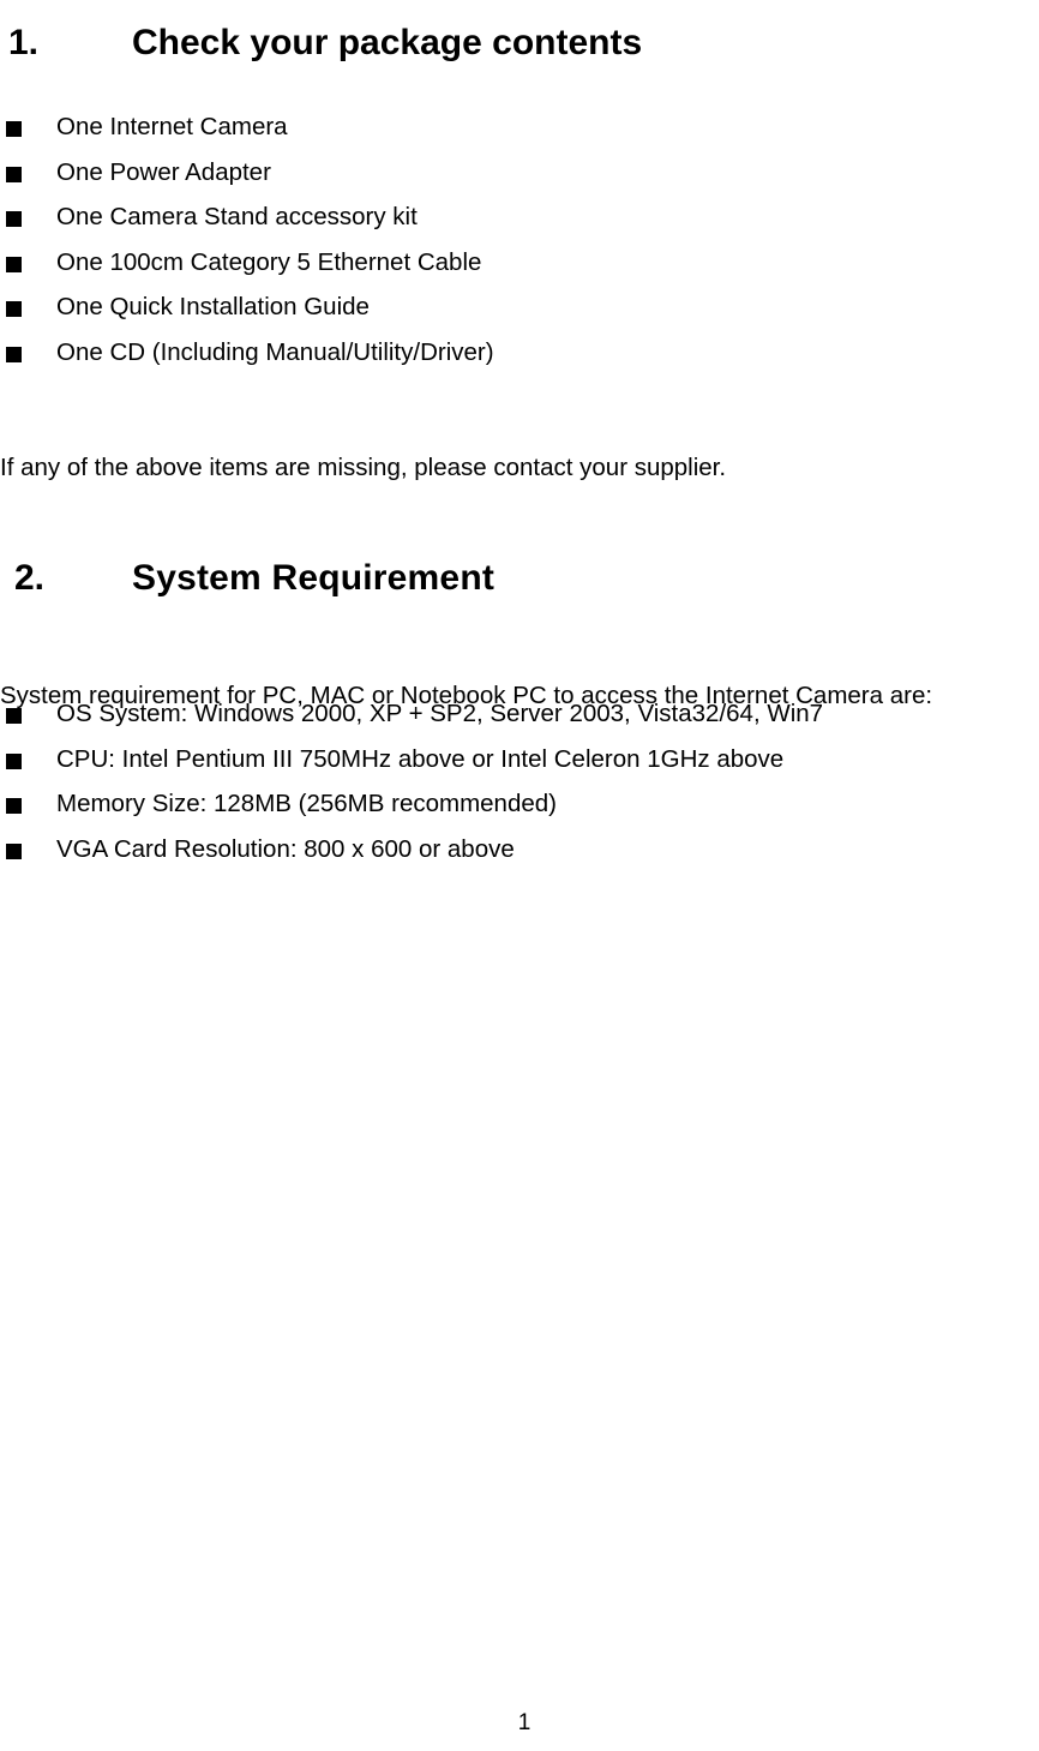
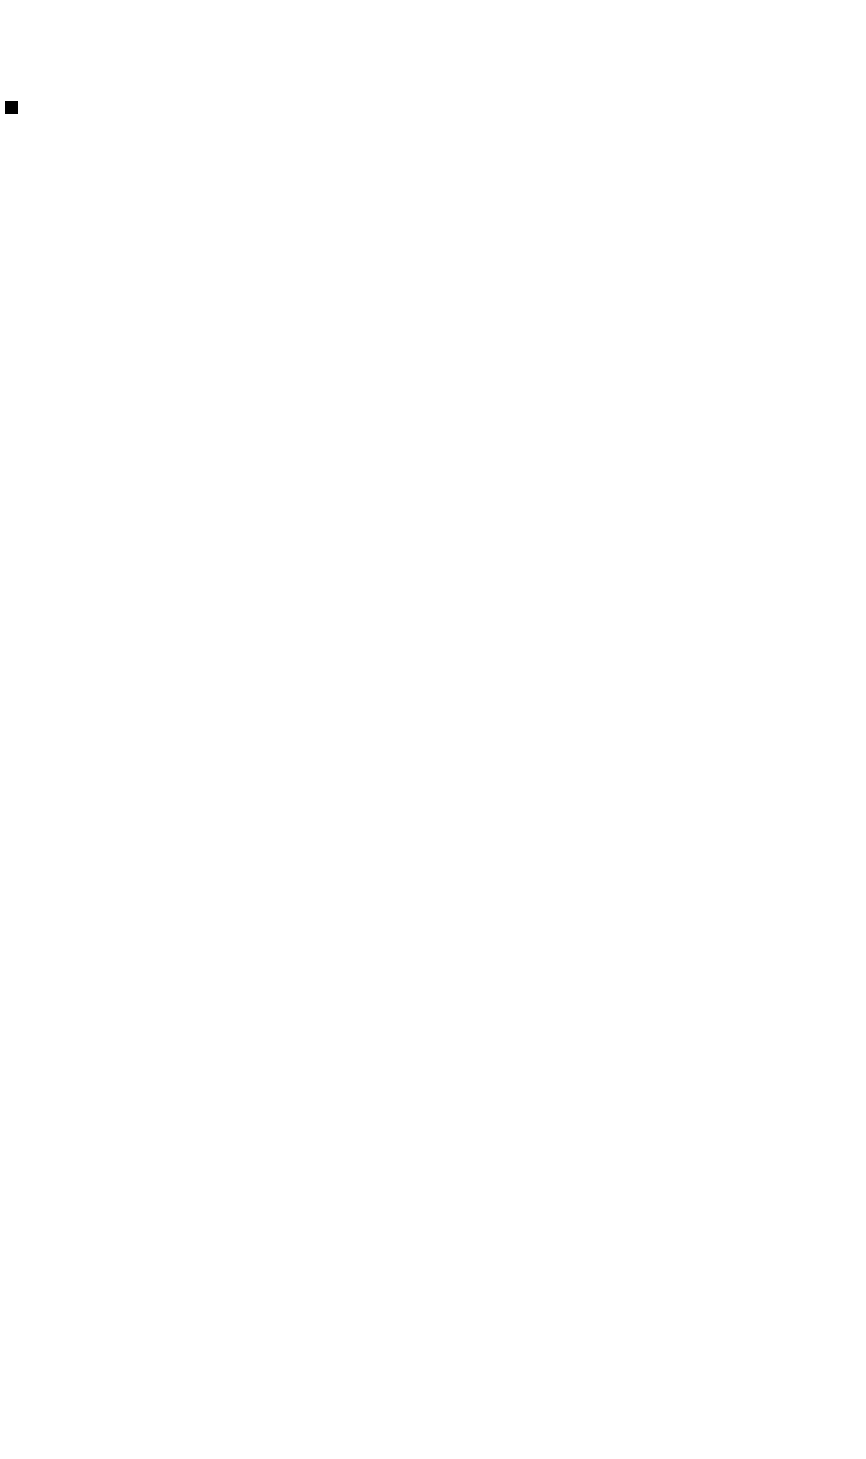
- 1. Check your package contents
- One Internet Camera
- One Power Adapter
- One Camera Stand accessory kit
- One 100cm Category 5 Ethernet Cable
- One Quick Installation Guide
- One CD (Including Manual/Utility/Driver)
- If any of the above items are missing, please contact your supplier.
- 2. System Requirement
- System requirement for PC, MAC or Notebook PC to access the Internet Camera are:
- OS System: Windows 2000, XP + SP2, Server 2003, Vista32/64, Win7
- CPU: Intel Pentium III 750MHz above or Intel Celeron 1GHz above
- Memory Size: 128MB (256MB recommended)
- VGA Card Resolution: 800 x 600 or above
- 1
